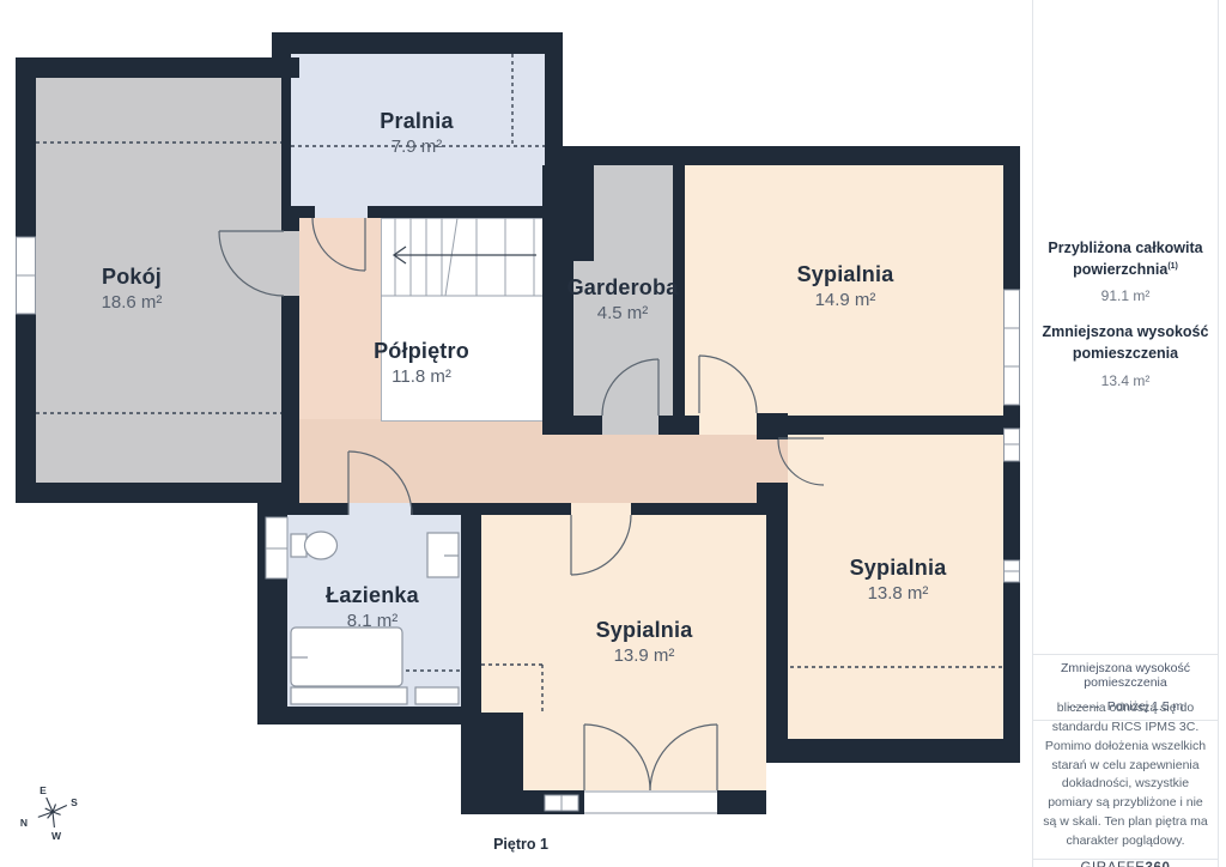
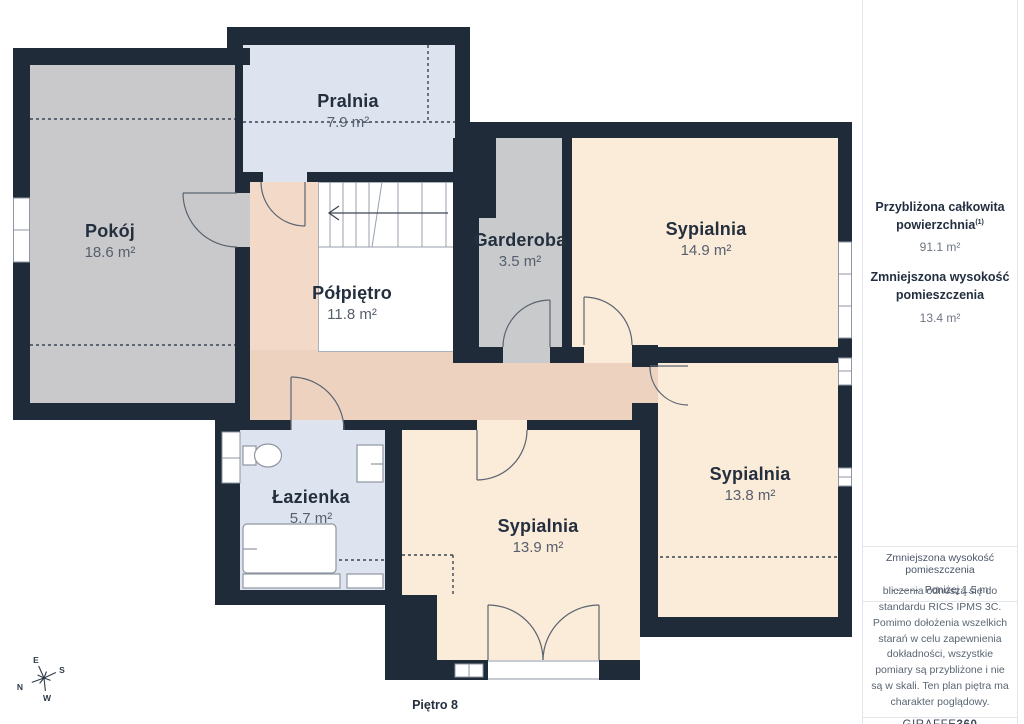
  E
  S
  N
  W
  Pokój
  18.6 m²
  Pralnia
  7.9 m²
  Półpiętro
  11.8 m²
  Garderoba
- 4.5 m²
+ 3.5 m²
  Sypialnia
  14.9 m²
  Sypialnia
  13.8 m²
  Sypialnia
  13.9 m²
  Łazienka
- 8.1 m²
+ 5.7 m²
- Piętro 1
+ Piętro 8
  Przybliżona całkowita powierzchnia
  91.1 m²
  Zmniejszona wysokość pomieszczenia
  13.4 m²
  Zmniejszona wysokość pomieszczenia
  Poniżej 1.5 m
  bliczenia odnoszą się do standardu RICS IPMS 3C. Pomimo dołożenia wszelkich starań w celu zapewnienia dokładności, wszystkie pomiary są przybliżone i nie są w skali. Ten plan piętra ma charakter poglądowy.
